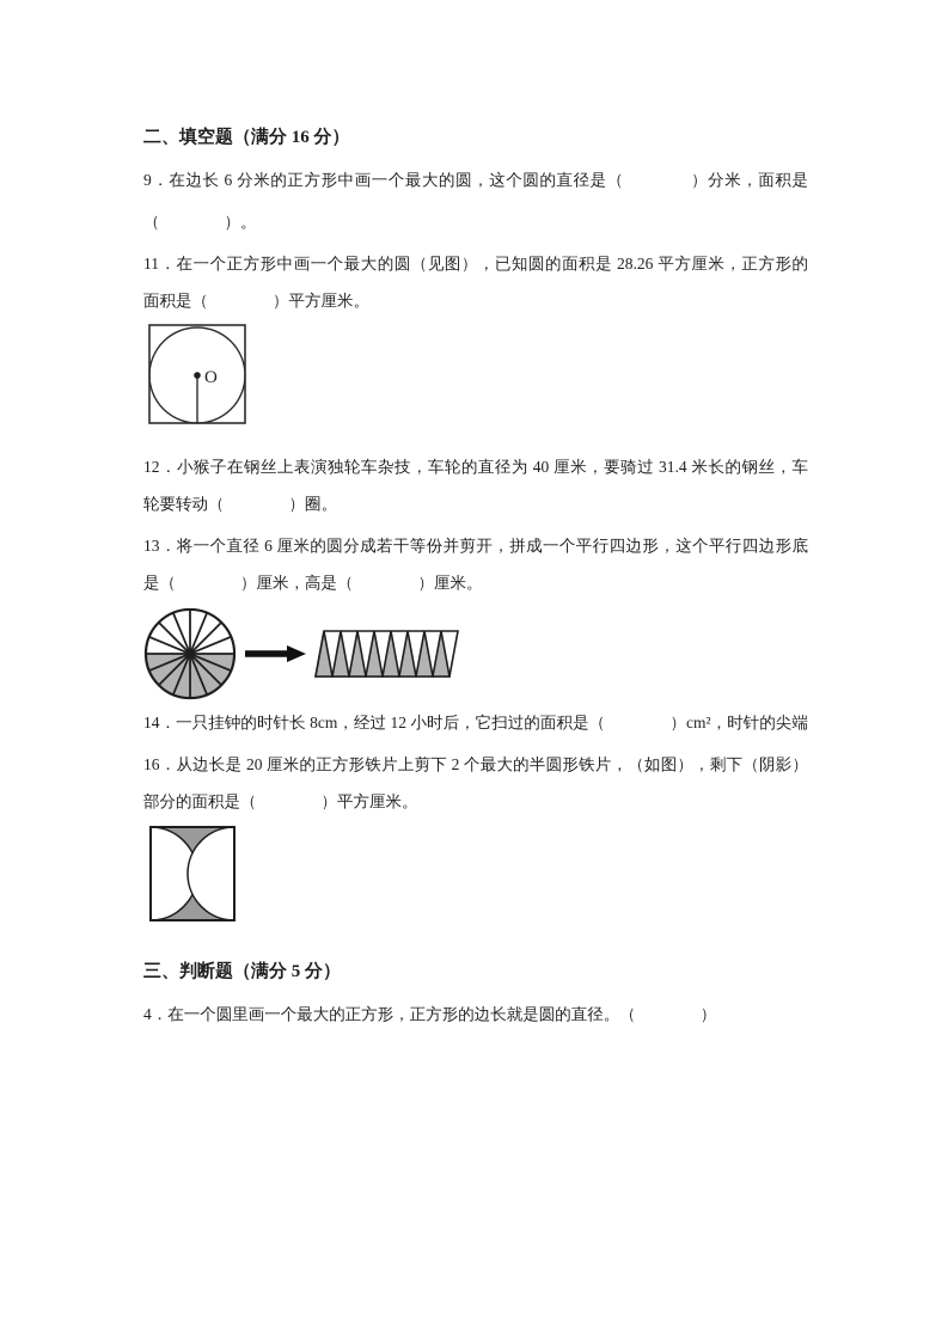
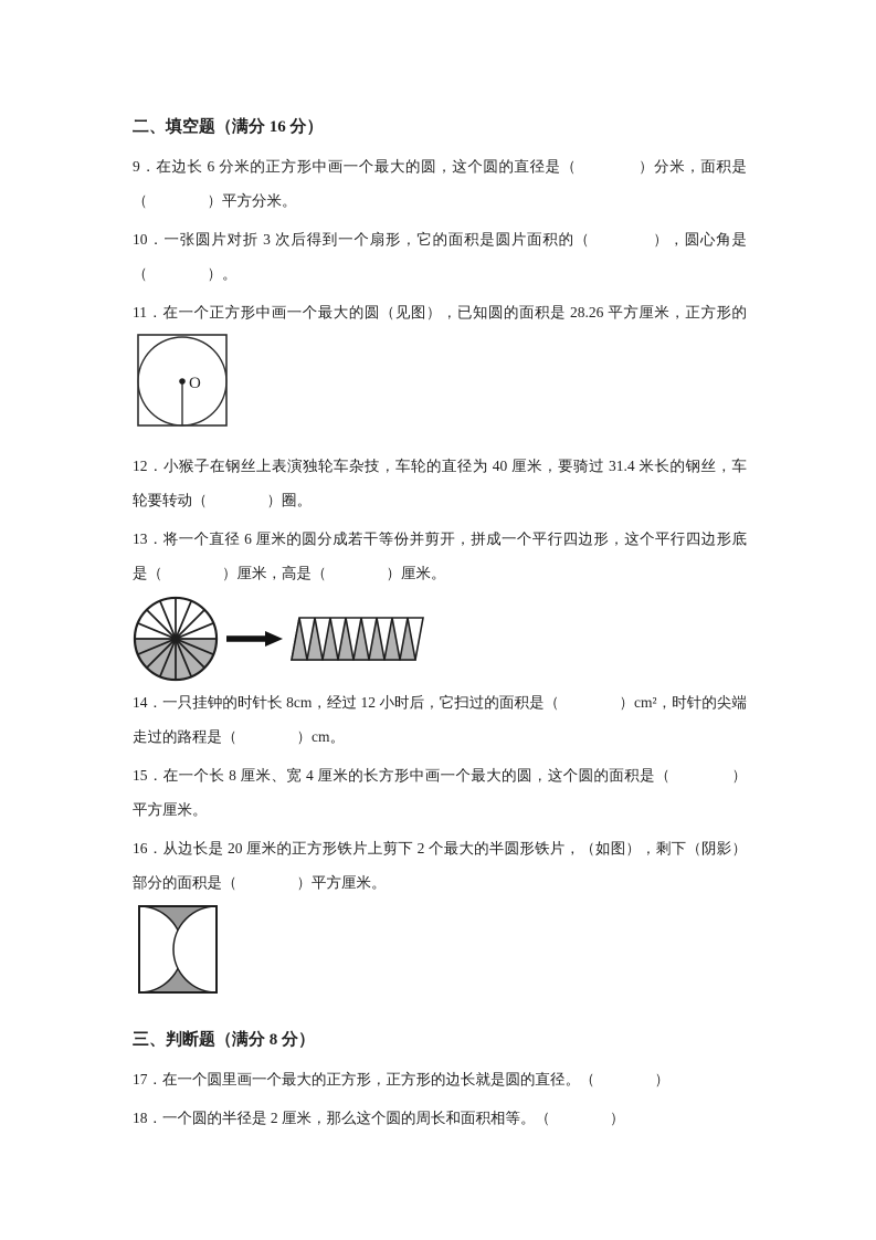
  二、填空题（满分 16 分）
  9．在边长 6 分米的正方形中画一个最大的圆，这个圆的直径是（ ）分米，面积是
+ （ ）平方分米。
+ 10．一张圆片对折 3 次后得到一个扇形，它的面积是圆片面积的（ ），圆心角是
  （ ）。
  11．在一个正方形中画一个最大的圆（见图），已知圆的面积是 28.26 平方厘米，正方形的
- 面积是（ ）平方厘米。
  O
  12．小猴子在钢丝上表演独轮车杂技，车轮的直径为 40 厘米，要骑过 31.4 米长的钢丝，车
  轮要转动（ ）圈。
  13．将一个直径 6 厘米的圆分成若干等份并剪开，拼成一个平行四边形，这个平行四边形底
  是（ ）厘米，高是（ ）厘米。
  14．一只挂钟的时针长 8cm，经过 12 小时后，它扫过的面积是（ ）cm²，时针的尖端
+ 走过的路程是（ ）cm。
+ 15．在一个长 8 厘米、宽 4 厘米的长方形中画一个最大的圆，这个圆的面积是（ ）
+ 平方厘米。
  16．从边长是 20 厘米的正方形铁片上剪下 2 个最大的半圆形铁片，（如图），剩下（阴影）
  部分的面积是（ ）平方厘米。
- 三、判断题（满分 5 分）
+ 三、判断题（满分 8 分）
- 4．在一个圆里画一个最大的正方形，正方形的边长就是圆的直径。（ ）
+ 17．在一个圆里画一个最大的正方形，正方形的边长就是圆的直径。（ ）
+ 18．一个圆的半径是 2 厘米，那么这个圆的周长和面积相等。（ ）
